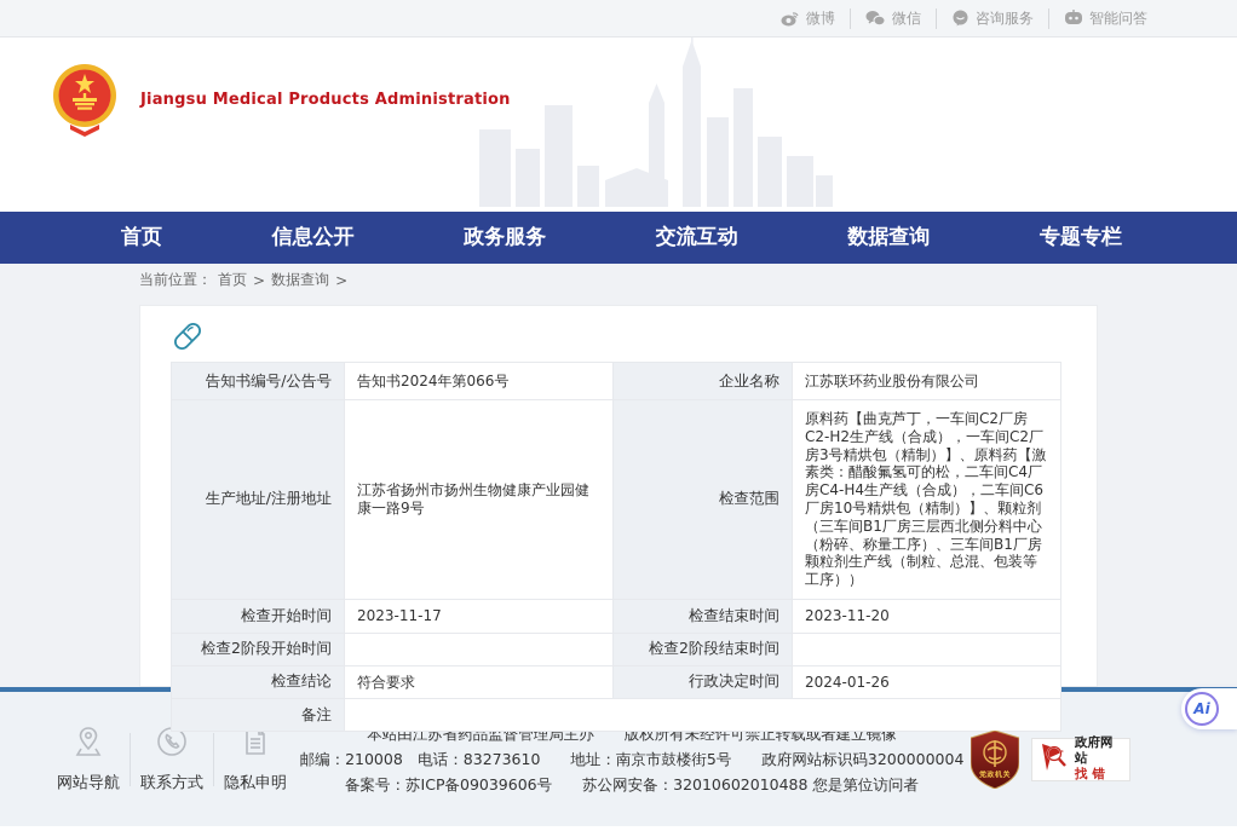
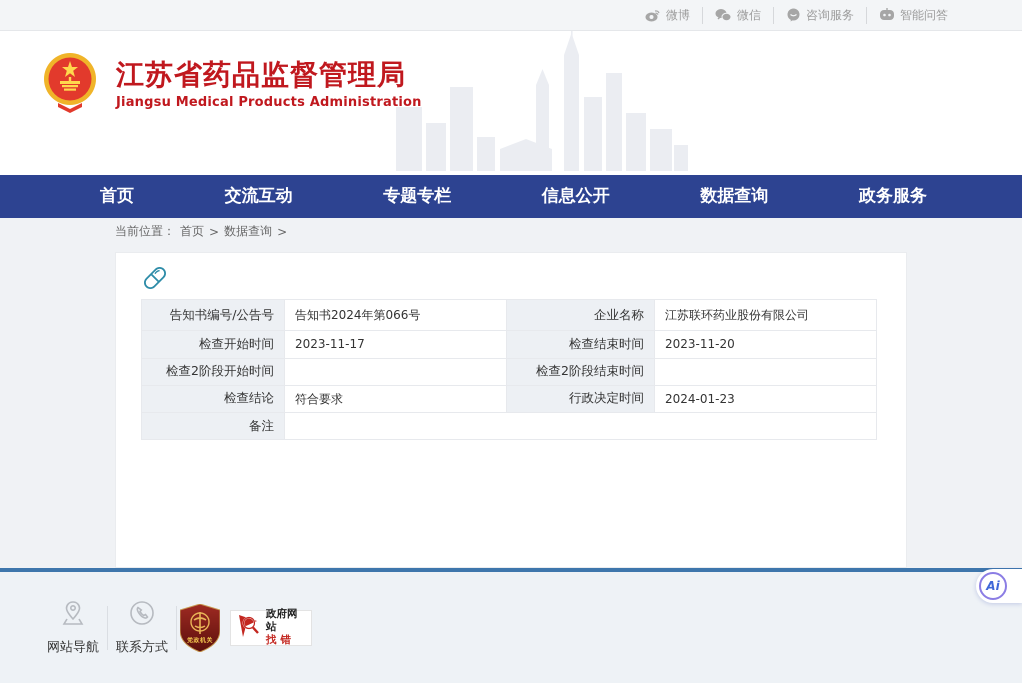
  微博
  微信
  咨询服务
  智能问答
+ 江苏省药品监督管理局
  Jiangsu Medical Products Administration
  首页
- 信息公开
+ 交流互动
- 政务服务
+ 专题专栏
- 交流互动
+ 信息公开
  数据查询
- 专题专栏
+ 政务服务
  当前位置：
  首页
  >
  数据查询
  >
  告知书编号/公告号	告知书2024年第066号	企业名称	江苏联环药业股份有限公司
- 生产地址/注册地址	江苏省扬州市扬州生物健康产业园健康一路9号	检查范围	原料药【曲克芦丁，一车间C2厂房C2-H2生产线（合成），一车间C2厂房3号精烘包（精制）】、原料药【激素类：醋酸氟氢可的松，二车间C4厂房C4-H4生产线（合成），二车间C6厂房10号精烘包（精制）】、颗粒剂（三车间B1厂房三层西北侧分料中心（粉碎、称量工序）、三车间B1厂房颗粒剂生产线（制粒、总混、包装等工序））
  检查开始时间	2023-11-17	检查结束时间	2023-11-20
  检查2阶段开始时间		检查2阶段结束时间
- 检查结论	符合要求	行政决定时间	2024-01-26
+ 检查结论	符合要求	行政决定时间	2024-01-23
  备注
  网站导航
  联系方式
- 隐私申明
- 本站由江苏省药品监督管理局主办 版权所有未经许可禁止转载或者建立镜像
- 邮编：210008 电话：83273610 地址：南京市鼓楼街5号 政府网站标识码3200000004
- 备案号：苏ICP备09039606号 苏公网安备：32010602010488 您是第位访问者
  政府网站
  找错
  Ai
